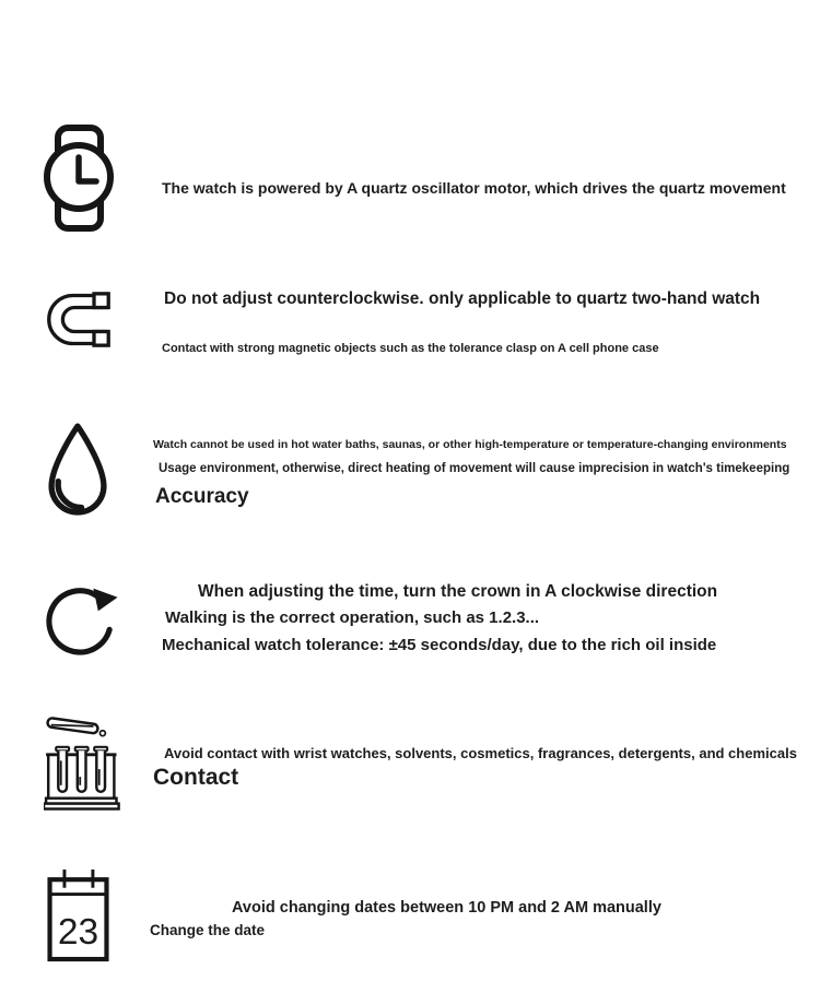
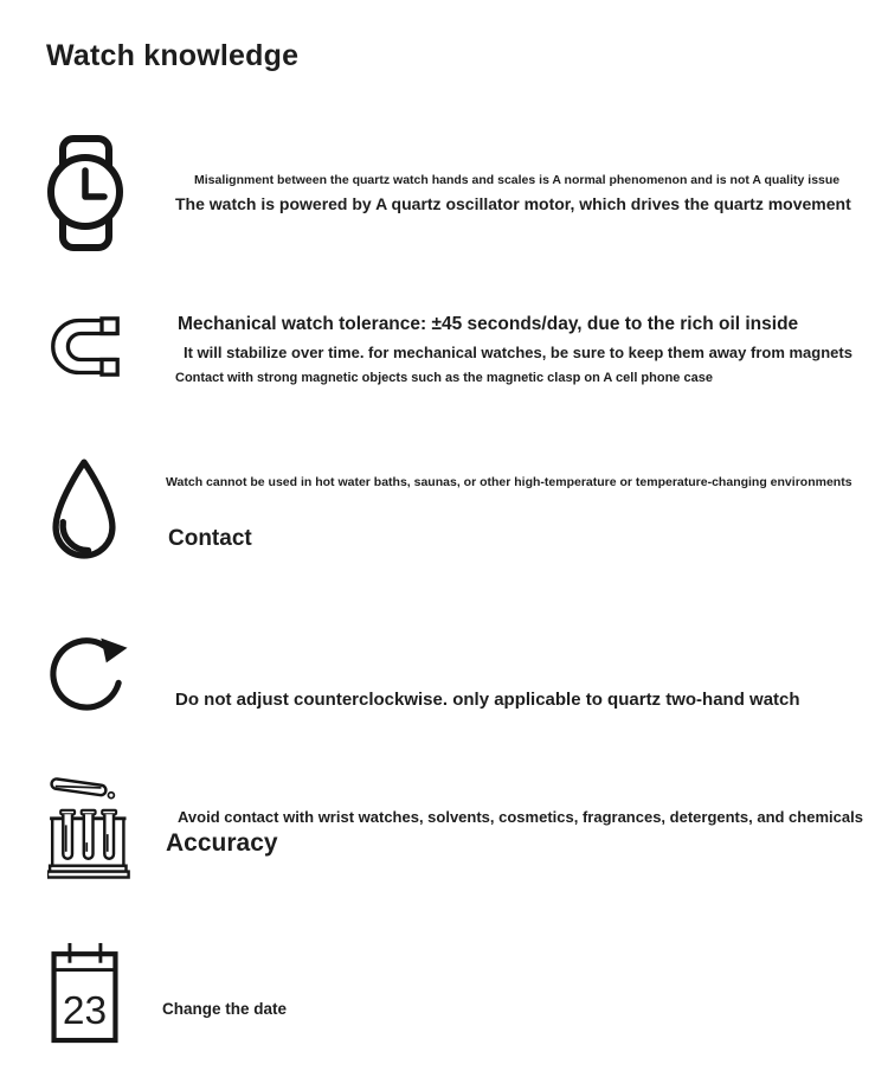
+ Watch knowledge
+ Misalignment between the quartz watch hands and scales is A normal phenomenon and is not A quality issue
  The watch is powered by A quartz oscillator motor, which drives the quartz movement
- Do not adjust counterclockwise. only applicable to quartz two-hand watch
+ Mechanical watch tolerance: ±45 seconds/day, due to the rich oil inside
+ It will stabilize over time. for mechanical watches, be sure to keep them away from magnets
- Contact with strong magnetic objects such as the tolerance clasp on A cell phone case
+ Contact with strong magnetic objects such as the magnetic clasp on A cell phone case
  Watch cannot be used in hot water baths, saunas, or other high-temperature or temperature-changing environments
- Usage environment, otherwise, direct heating of movement will cause imprecision in watch's timekeeping
- Accuracy
+ Contact
- When adjusting the time, turn the crown in A clockwise direction
- Walking is the correct operation, such as 1.2.3...
- Mechanical watch tolerance: ±45 seconds/day, due to the rich oil inside
+ Do not adjust counterclockwise. only applicable to quartz two-hand watch
  Avoid contact with wrist watches, solvents, cosmetics, fragrances, detergents, and chemicals
- Contact
+ Accuracy
  23
- Avoid changing dates between 10 PM and 2 AM manually
  Change the date
